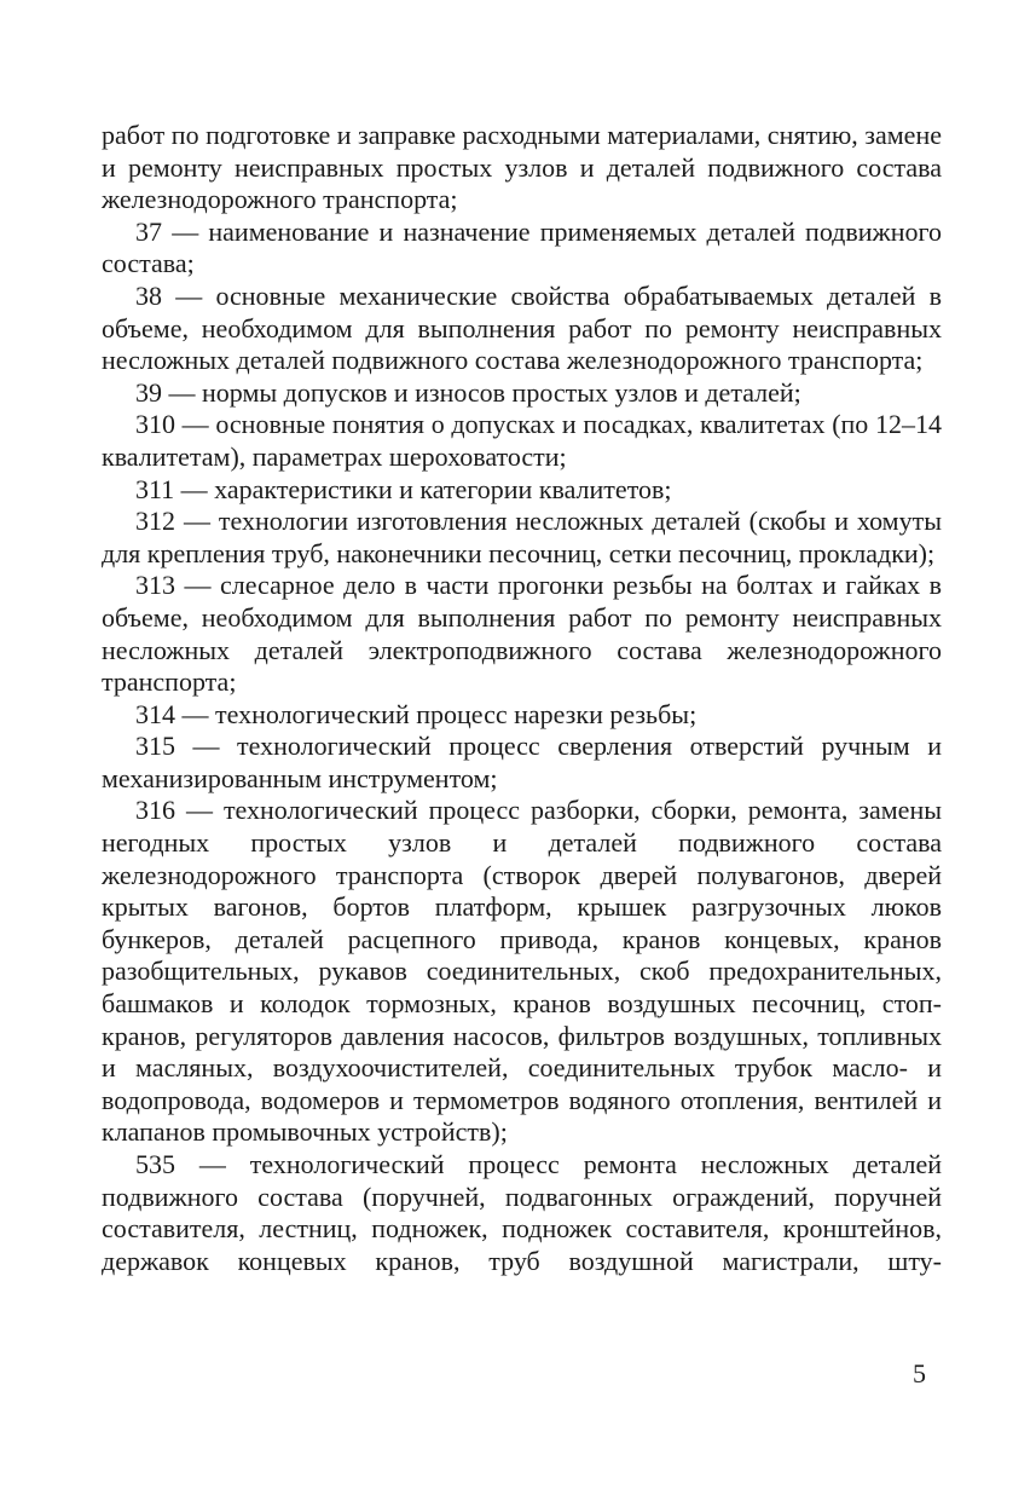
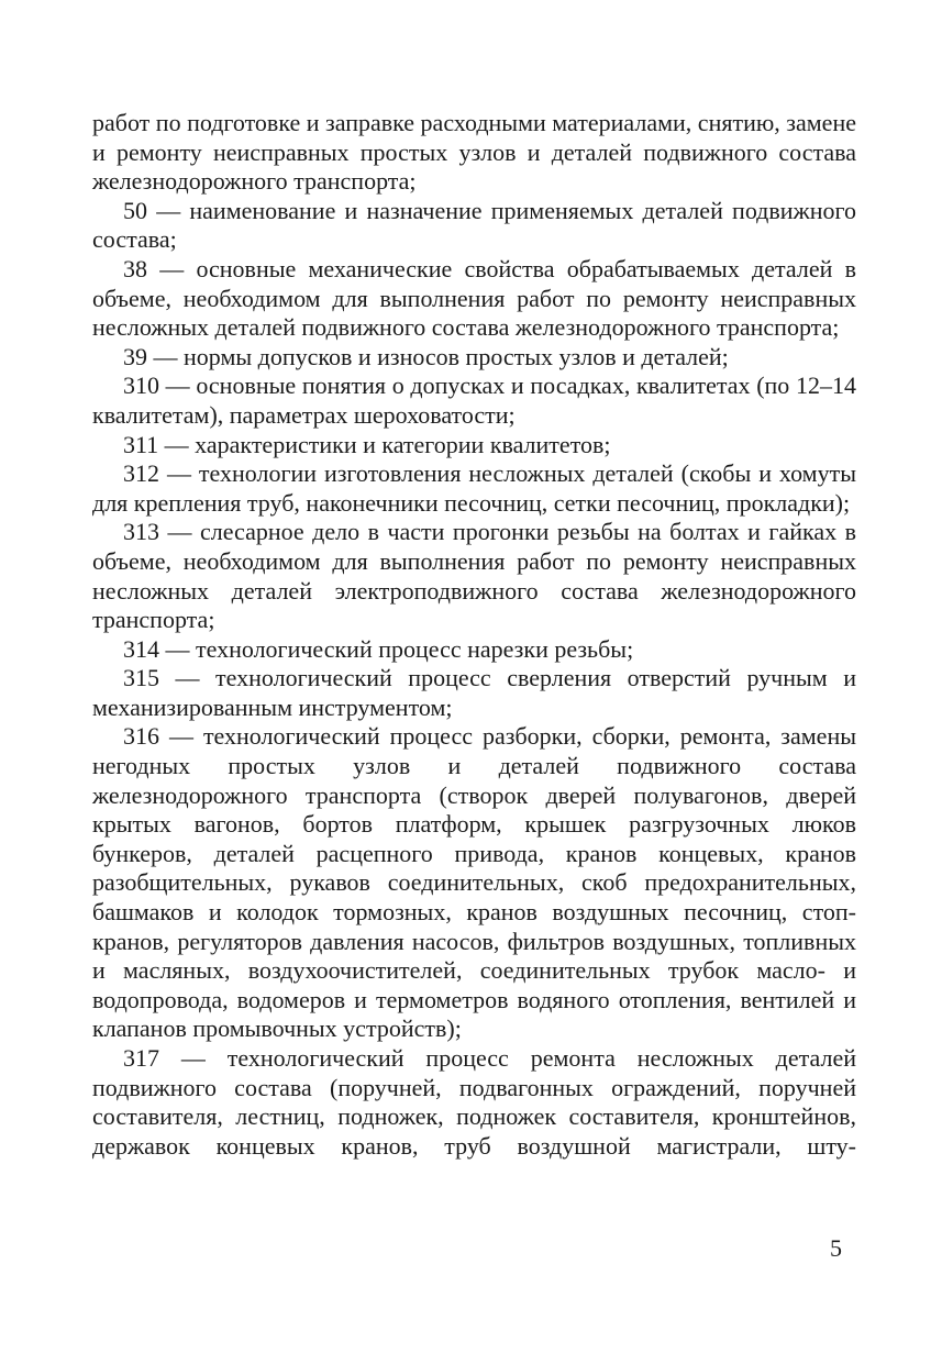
  работ по подготовке и заправке расходными материалами, снятию, замене и ремонту неисправных простых узлов и деталей подвижного состава железнодорожного транспорта;
- 37 — наименование и назначение применяемых деталей подвижного состава;
+ 50 — наименование и назначение применяемых деталей подвижного состава;
  38 — основные механические свойства обрабатываемых деталей в объеме, необходимом для выполнения работ по ремонту неисправных несложных деталей подвижного состава железнодорожного транспорта;
  39 — нормы допусков и износов простых узлов и деталей;
  310 — основные понятия о допусках и посадках, квалитетах (по 12–14 квалитетам), параметрах шероховатости;
  311 — характеристики и категории квалитетов;
  312 — технологии изготовления несложных деталей (скобы и хомуты для крепления труб, наконечники песочниц, сетки песочниц, прокладки);
  313 — слесарное дело в части прогонки резьбы на болтах и гайках в объеме, необходимом для выполнения работ по ремонту неисправных несложных деталей электроподвижного состава железнодорожного транспорта;
  314 — технологический процесс нарезки резьбы;
  315 — технологический процесс сверления отверстий ручным и механизированным инструментом;
  316 — технологический процесс разборки, сборки, ремонта, замены негодных простых узлов и деталей подвижного состава железнодорожного транспорта (створок дверей полувагонов, дверей крытых вагонов, бортов платформ, крышек разгрузочных люков бункеров, деталей расцепного привода, кранов концевых, кранов разобщительных, рукавов соединительных, скоб предохранительных, башмаков и колодок тормозных, кранов воздушных песочниц, стоп-кранов, регуляторов давления насосов, фильтров воздушных, топливных и масляных, воздухоочистителей, соединительных трубок масло- и водопровода, водомеров и термометров водяного отопления, вентилей и клапанов промывочных устройств);
- 535 — технологический процесс ремонта несложных деталей подвижного состава (поручней, подвагонных ограждений, поручней составителя, лестниц, подножек, подножек составителя, кронштейнов, державок концевых кранов, труб воздушной магистрали, шту-
+ 317 — технологический процесс ремонта несложных деталей подвижного состава (поручней, подвагонных ограждений, поручней составителя, лестниц, подножек, подножек составителя, кронштейнов, державок концевых кранов, труб воздушной магистрали, шту-
  5
